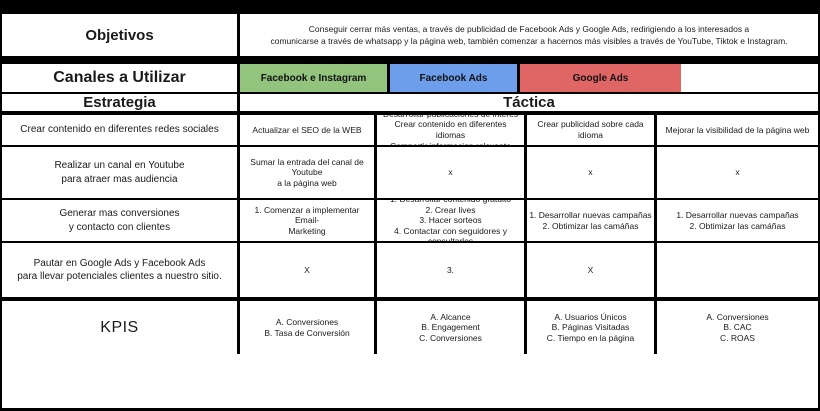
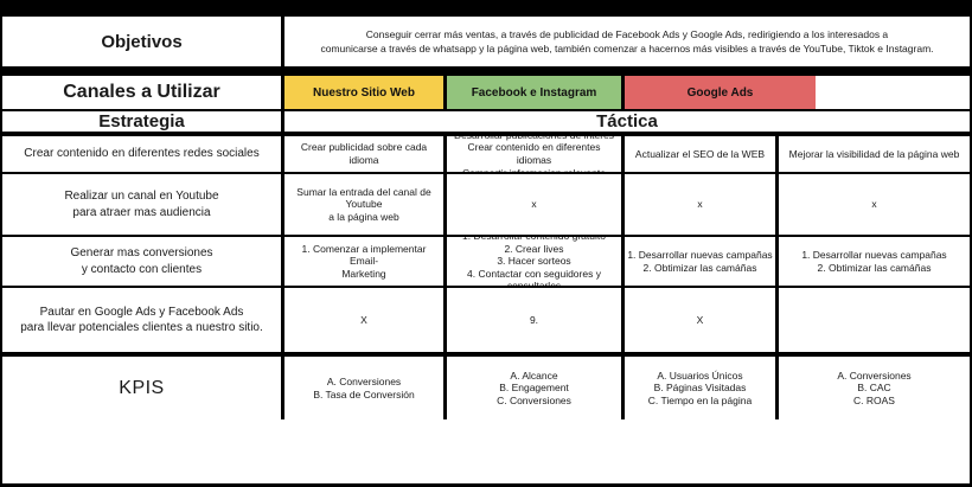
  Objetivos
  Conseguir cerrar más ventas, a través de publicidad de Facebook Ads y Google Ads, redirigiendo a los interesados a
  comunicarse a través de whatsapp y la página web, también comenzar a hacernos más visibles a través de YouTube, Tiktok e Instagram.
  Canales a Utilizar
+ Nuestro Sitio Web
  Facebook e Instagram
- Facebook Ads
  Google Ads
  Estrategia
  Táctica
  Crear contenido en diferentes redes sociales
- Actualizar el SEO de la WEB
+ Crear publicidad sobre cada idioma
  Crear contenido en diferentes idiomas
- Crear publicidad sobre cada idioma
+ Actualizar el SEO de la WEB
  Mejorar la visibilidad de la página web
  Realizar un canal en Youtube
  para atraer mas audiencia
  Sumar la entrada del canal de Youtube
  a la página web
  x
  x
  x
  Generar mas conversiones
  y contacto con clientes
  1. Comenzar a implementar Email-
  Marketing
  2. Crear lives
  3. Hacer sorteos
  1. Desarrollar nuevas campañas
  2. Obtimizar las camáñas
  1. Desarrollar nuevas campañas
  2. Obtimizar las camáñas
  Pautar en Google Ads y Facebook Ads
  para llevar potenciales clientes a nuestro sitio.
  X
- 3.
+ 9.
  X
  KPIS
  A. Conversiones
  B. Tasa de Conversión
  A. Alcance
  B. Engagement
  C. Conversiones
  A. Usuarios Únicos
  B. Páginas Visitadas
  C. Tiempo en la página
  A. Conversiones
  B. CAC
  C. ROAS
